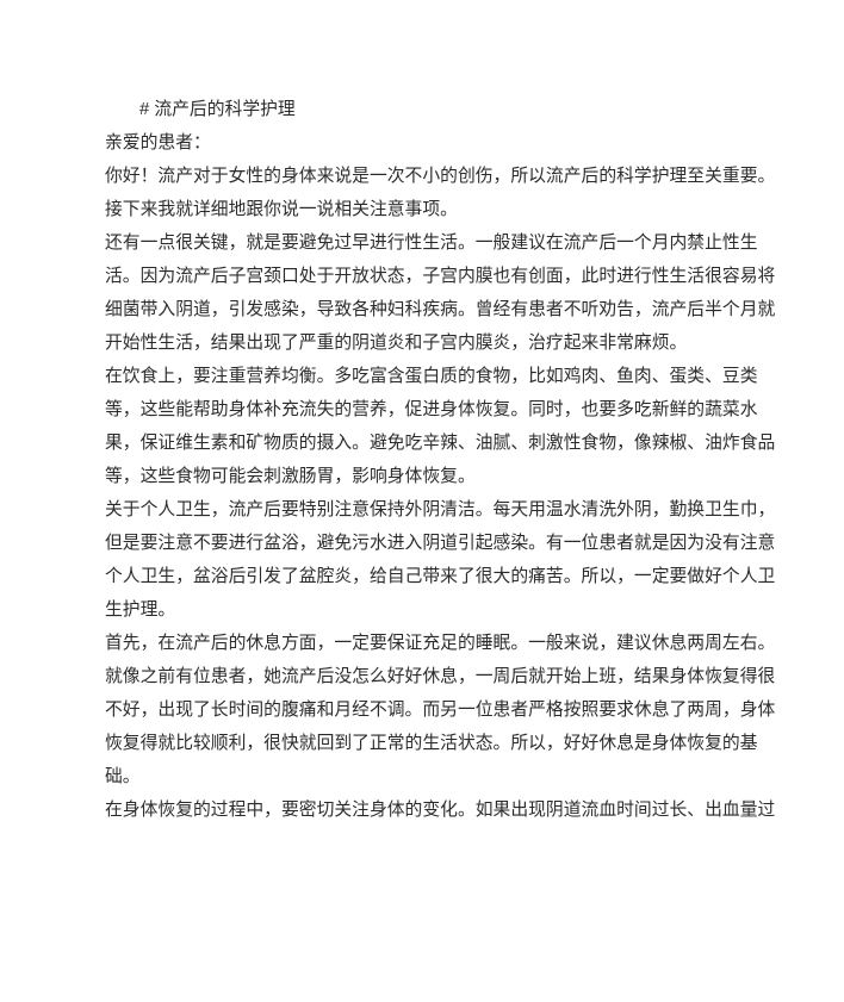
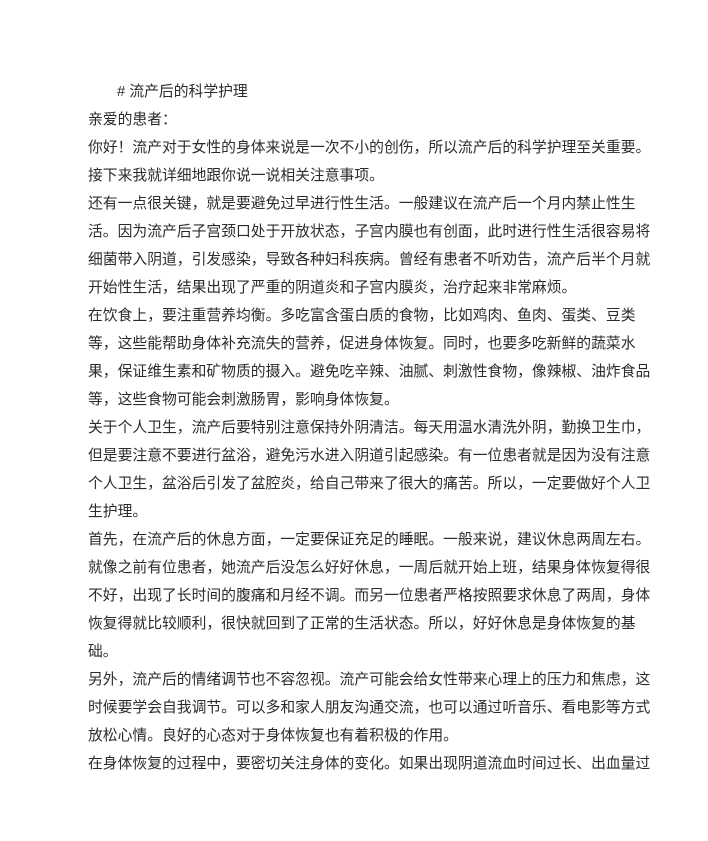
  # 流产后的科学护理
  亲爱的患者：
  你好！流产对于女性的身体来说是一次不小的创伤，所以流产后的科学护理至关重要。接下来我就详细地跟你说一说相关注意事项。
  还有一点很关键，就是要避免过早进行性生活。一般建议在流产后一个月内禁止性生活。因为流产后子宫颈口处于开放状态，子宫内膜也有创面，此时进行性生活很容易将细菌带入阴道，引发感染，导致各种妇科疾病。曾经有患者不听劝告，流产后半个月就开始性生活，结果出现了严重的阴道炎和子宫内膜炎，治疗起来非常麻烦。
  在饮食上，要注重营养均衡。多吃富含蛋白质的食物，比如鸡肉、鱼肉、蛋类、豆类等，这些能帮助身体补充流失的营养，促进身体恢复。同时，也要多吃新鲜的蔬菜水果，保证维生素和矿物质的摄入。避免吃辛辣、油腻、刺激性食物，像辣椒、油炸食品等，这些食物可能会刺激肠胃，影响身体恢复。
  关于个人卫生，流产后要特别注意保持外阴清洁。每天用温水清洗外阴，勤换卫生巾，但是要注意不要进行盆浴，避免污水进入阴道引起感染。有一位患者就是因为没有注意个人卫生，盆浴后引发了盆腔炎，给自己带来了很大的痛苦。所以，一定要做好个人卫生护理。
  首先，在流产后的休息方面，一定要保证充足的睡眠。一般来说，建议休息两周左右。就像之前有位患者，她流产后没怎么好好休息，一周后就开始上班，结果身体恢复得很不好，出现了长时间的腹痛和月经不调。而另一位患者严格按照要求休息了两周，身体恢复得就比较顺利，很快就回到了正常的生活状态。所以，好好休息是身体恢复的基础。
+ 另外，流产后的情绪调节也不容忽视。流产可能会给女性带来心理上的压力和焦虑，这时候要学会自我调节。可以多和家人朋友沟通交流，也可以通过听音乐、看电影等方式放松心情。良好的心态对于身体恢复也有着积极的作用。
  在身体恢复的过程中，要密切关注身体的变化。如果出现阴道流血时间过长、出血量过
